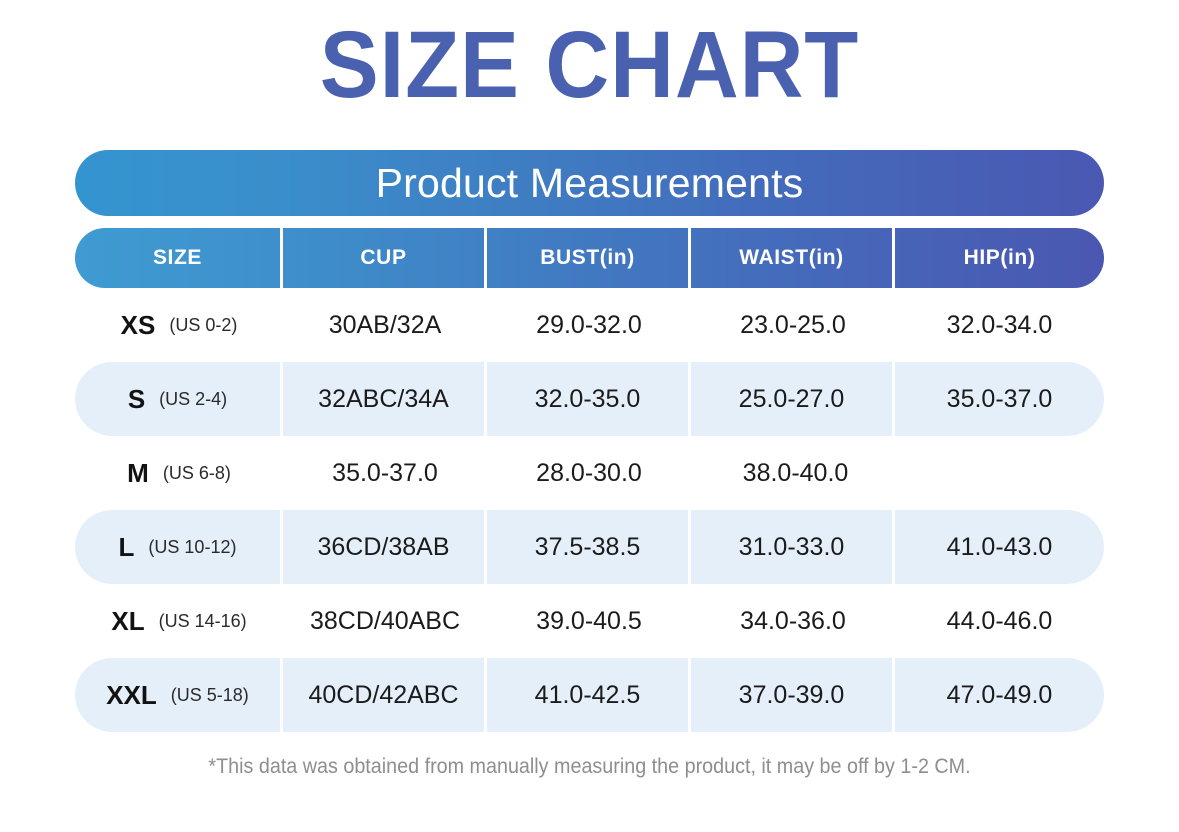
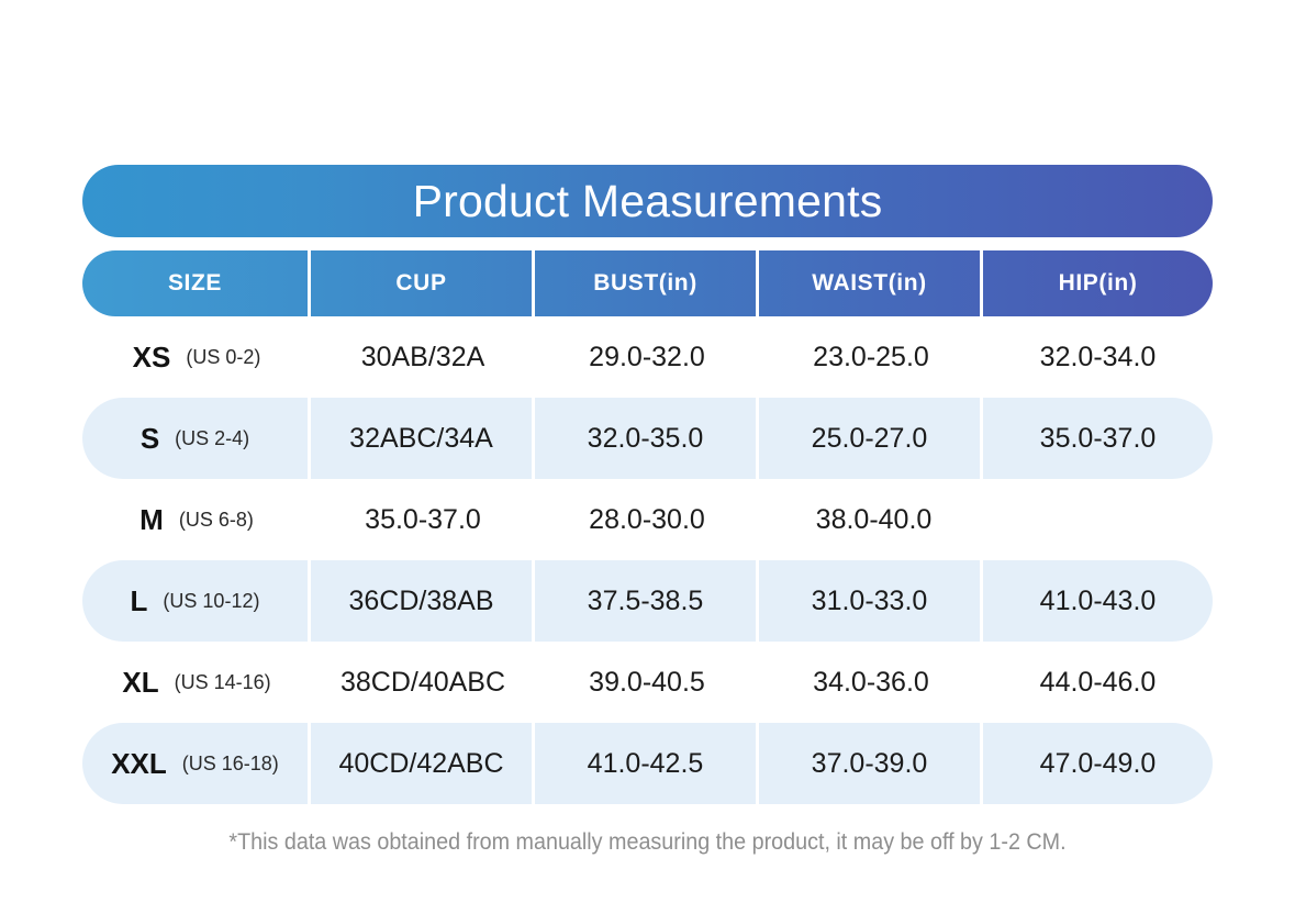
- SIZE CHART
  Product Measurements
  SIZE
  CUP
  BUST(in)
  WAIST(in)
  HIP(in)
  XS
  (US 0-2)
  30AB/32A
  29.0-32.0
  23.0-25.0
  32.0-34.0
  S
  (US 2-4)
  32ABC/34A
  32.0-35.0
  25.0-27.0
  35.0-37.0
  M
  (US 6-8)
  35.0-37.0
  28.0-30.0
  38.0-40.0
  L
  (US 10-12)
  36CD/38AB
  37.5-38.5
  31.0-33.0
  41.0-43.0
  XL
  (US 14-16)
  38CD/40ABC
  39.0-40.5
  34.0-36.0
  44.0-46.0
  XXL
- (US 5-18)
+ (US 16-18)
  40CD/42ABC
  41.0-42.5
  37.0-39.0
  47.0-49.0
  *This data was obtained from manually measuring the product, it may be off by 1-2 CM.
